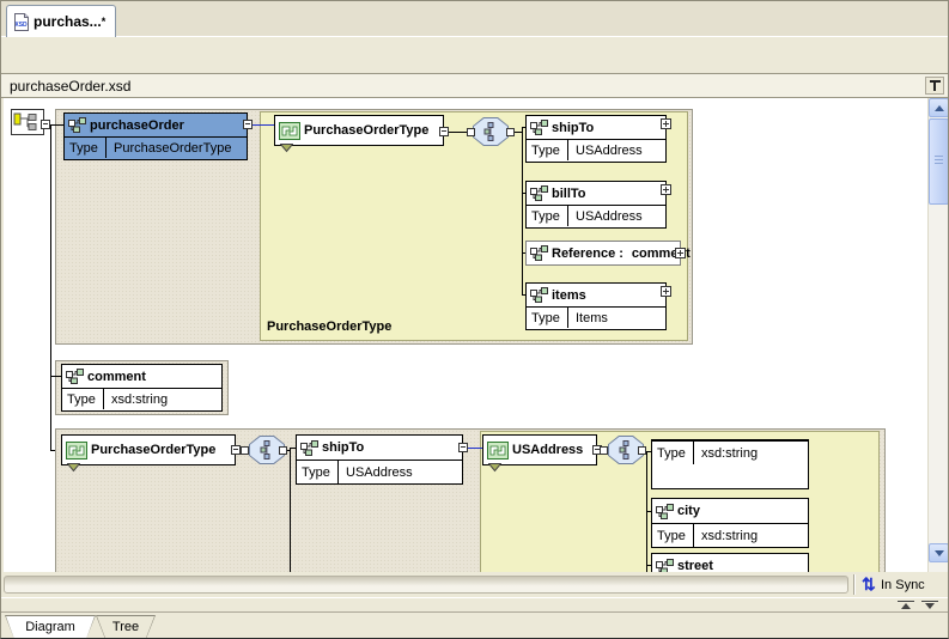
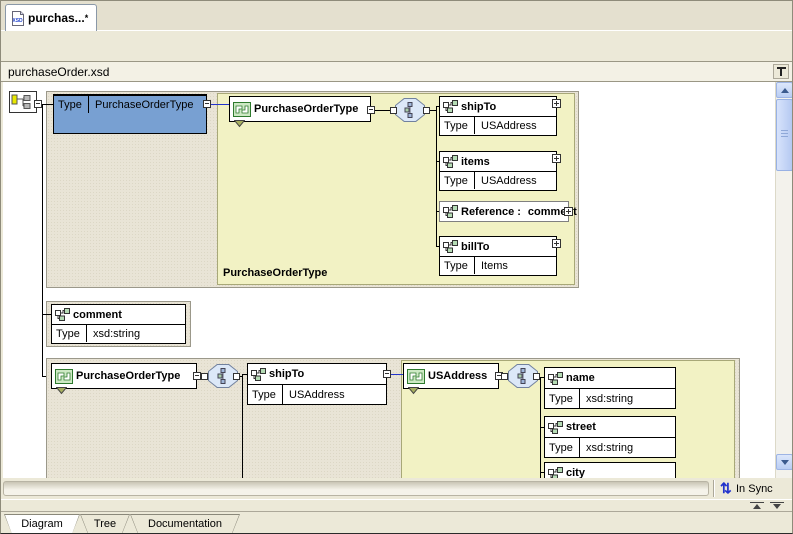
  purchas...
  *
  purchaseOrder.xsd
  PurchaseOrderType
- purchaseOrder
  Type
  PurchaseOrderType
  PurchaseOrderType
  shipTo
  Type
  USAddress
- billTo
+ items
  Type
  USAddress
  Reference :
  commt
- items
+ billTo
  Type
  Items
  comment
  Type
  xsd:string
  PurchaseOrderType
  shipTo
  Type
  USAddress
  USAddress
+ name
  Type
  xsd:string
- city
+ street
  Type
  xsd:string
- street
+ city
  ⇅
  In Sync
  Diagram
  Tree
+ Documentation
